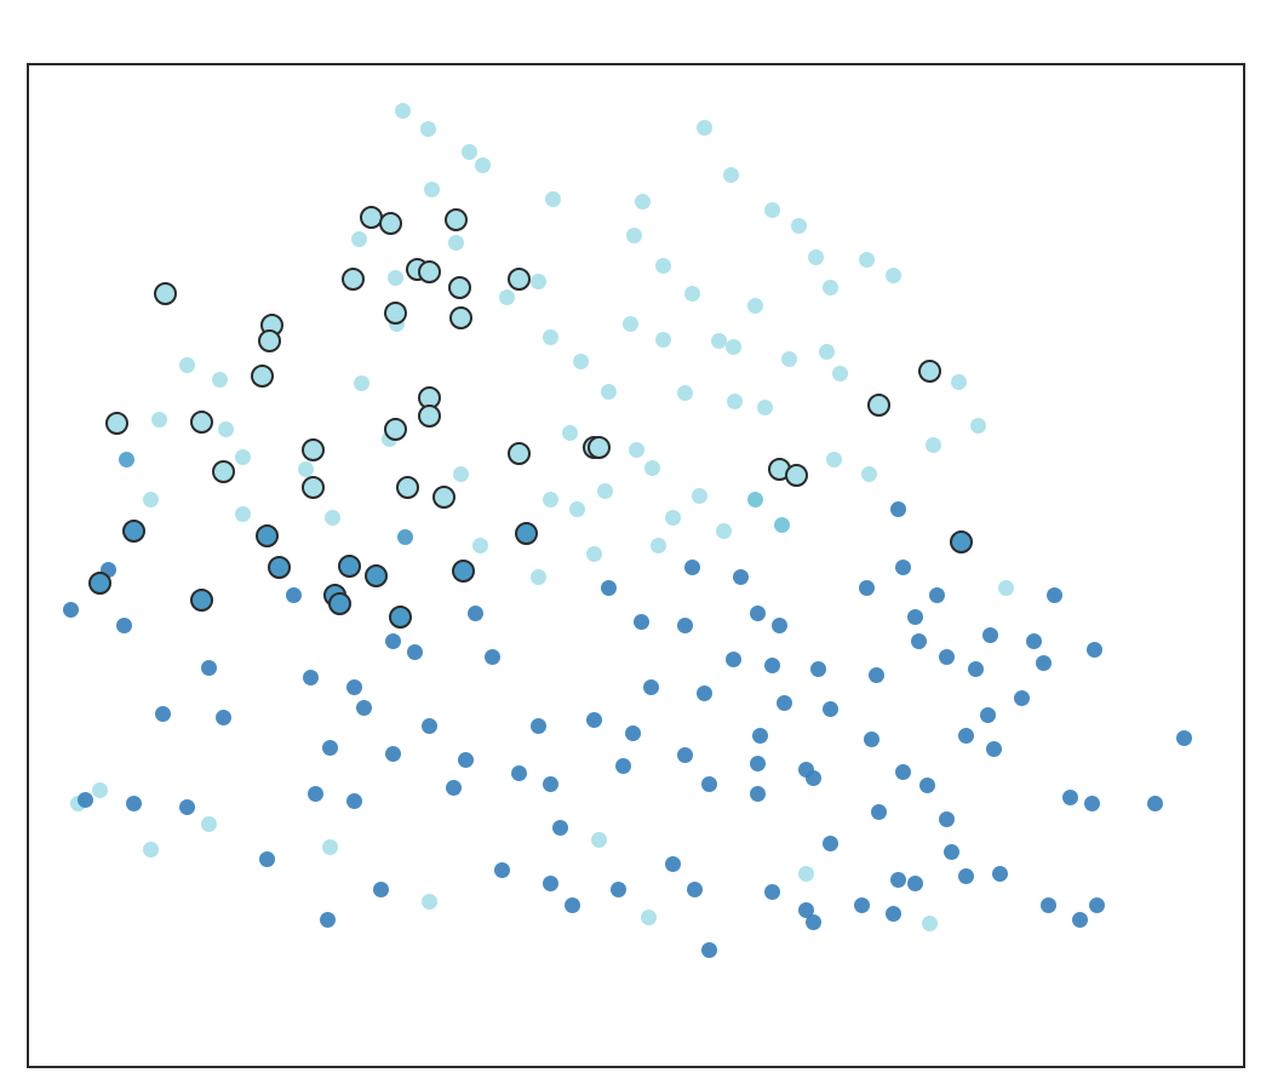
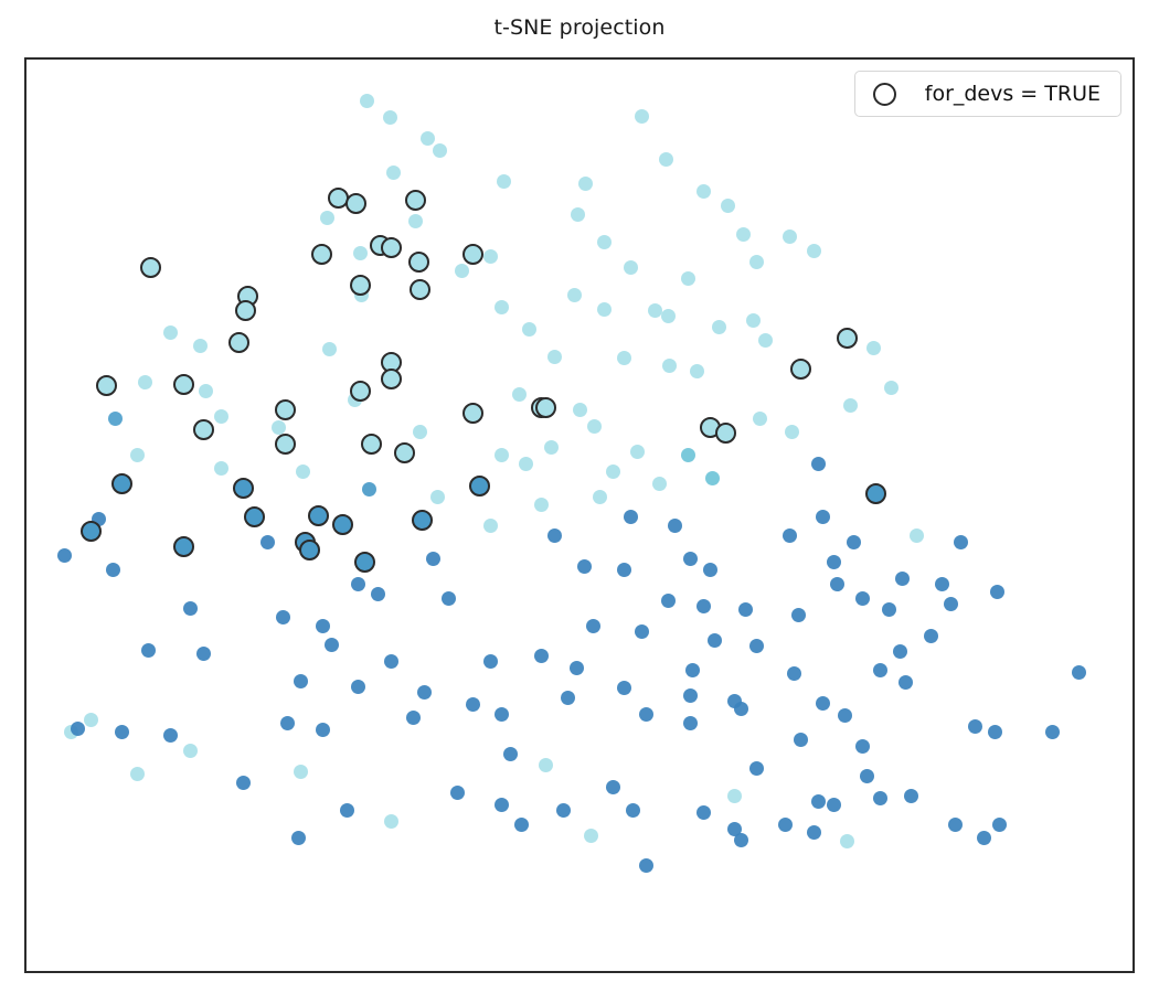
+ t-SNE projection
+ for_devs = TRUE
